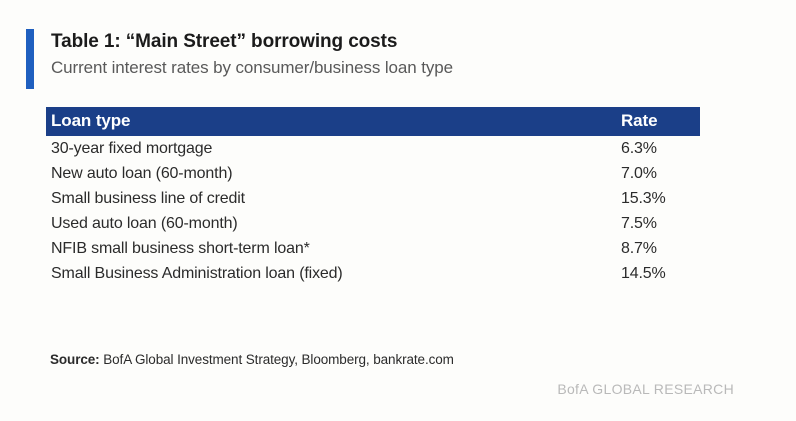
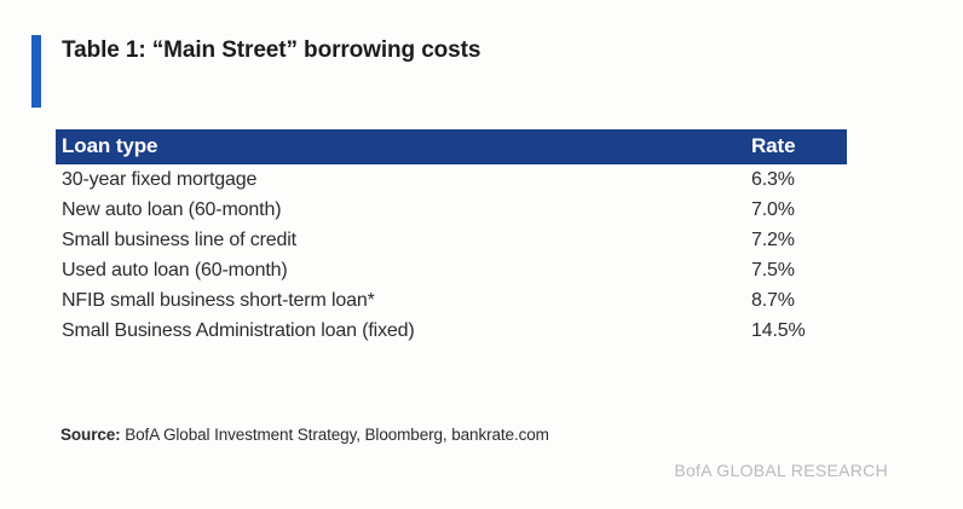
  Table 1: “Main Street” borrowing costs
- Current interest rates by consumer/business loan type
  Loan type	Rate
  30-year fixed mortgage	6.3%
  New auto loan (60-month)	7.0%
- Small business line of credit	15.3%
+ Small business line of credit	7.2%
  Used auto loan (60-month)	7.5%
  NFIB small business short-term loan*	8.7%
  Small Business Administration loan (fixed)	14.5%
  Source: BofA Global Investment Strategy, Bloomberg, bankrate.com
  BofA GLOBAL RESEARCH
